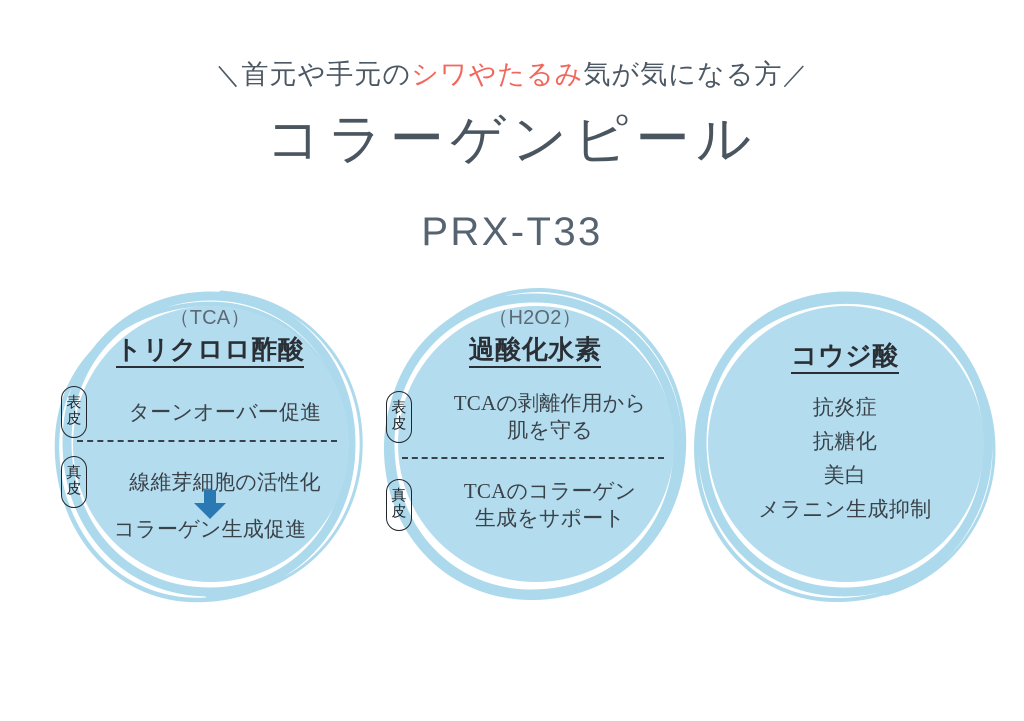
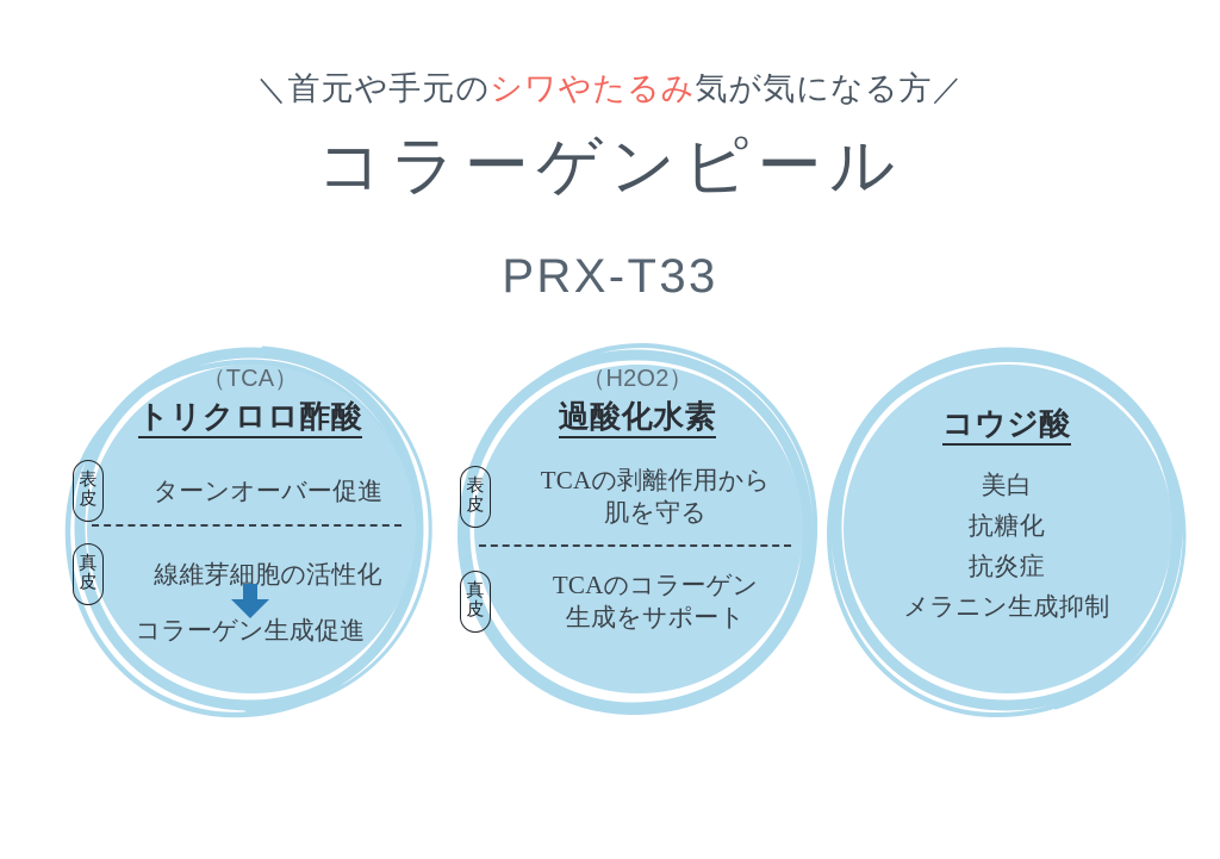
  ＼首元や手元のシワやたるみ気が気になる方／
  コラーゲンピール
  PRX-T33
  （TCA）
  トリクロロ酢酸
  表
  皮
  ターンオーバー促進
  真
  皮
  線維芽細胞の活性化
  コラーゲン生成促進
  （H2O2）
  過酸化水素
  表
  皮
  TCAの剥離作用から
  肌を守る
  真
  皮
  TCAのコラーゲン
  生成をサポート
  コウジ酸
- 抗炎症
+ 美白
  抗糖化
- 美白
+ 抗炎症
  メラニン生成抑制
